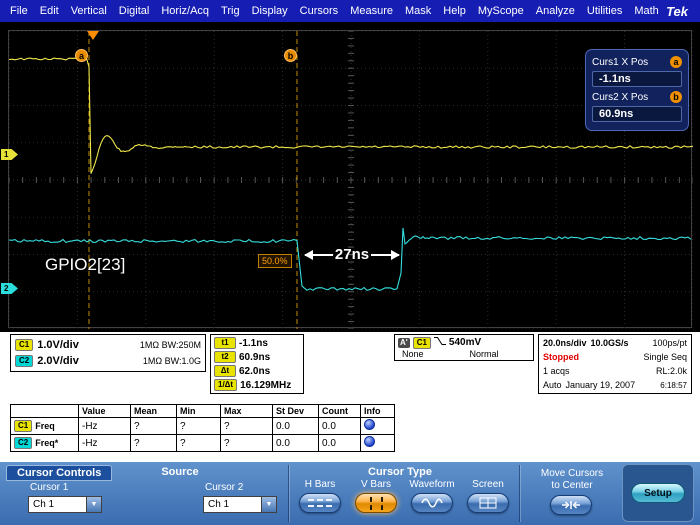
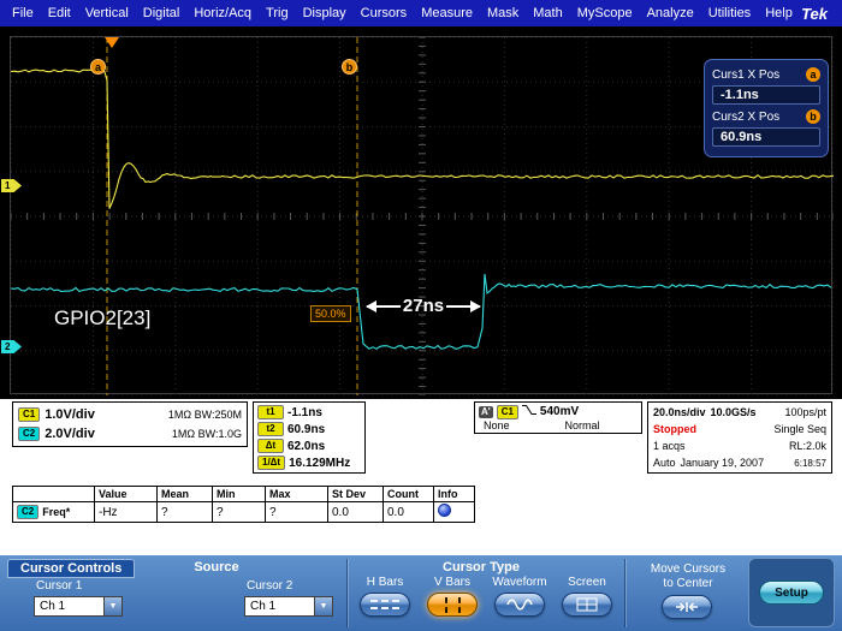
  File
  Edit
  Vertical
  Digital
  Horiz/Acq
  Trig
  Display
  Cursors
  Measure
  Mask
- Help
+ Math
  MyScope
  Analyze
  Utilities
- Math
+ Help
  Tek
  1
  2
  a
  b
  GPIO2[23]
  50.0%
  27ns
  Curs1 X Pos
  a
  -1.1ns
  Curs2 X Pos
  b
  60.9ns
  C1
  1.0V/div
  1MΩ BW:250M
  C2
  2.0V/div
  1MΩ BW:1.0G
  t1
  -1.1ns
  t2
  60.9ns
  Δt
  62.0ns
  1/Δt
  16.129MHz
  A'
  C1
  540mV
  None
  Normal
  20.0ns/div
  10.0GS/s
  100ps/pt
  Stopped
  Single Seq
  1 acqs
  RL:2.0k
  Auto
  January 19, 2007
  6:18:57
  	Value	Mean	Min	Max	St Dev	Count	Info
- C1 Freq	-Hz	?	?	?	0.0	0.0
  C2 Freq*	-Hz	?	?	?	0.0	0.0
  Cursor Controls
  Source
  Cursor 1
  Ch 1
  Cursor 2
  Ch 1
  Cursor Type
  H Bars
  V Bars
  Waveform
  Screen
  Move Cursors
  to Center
  Setup
